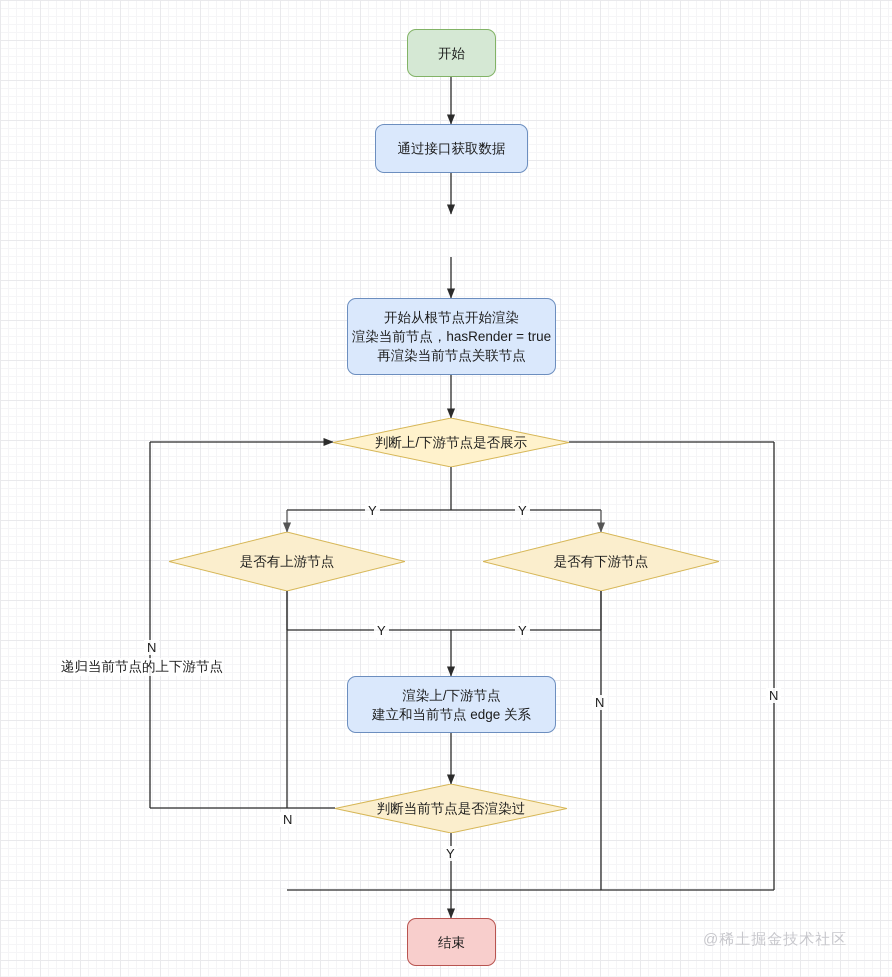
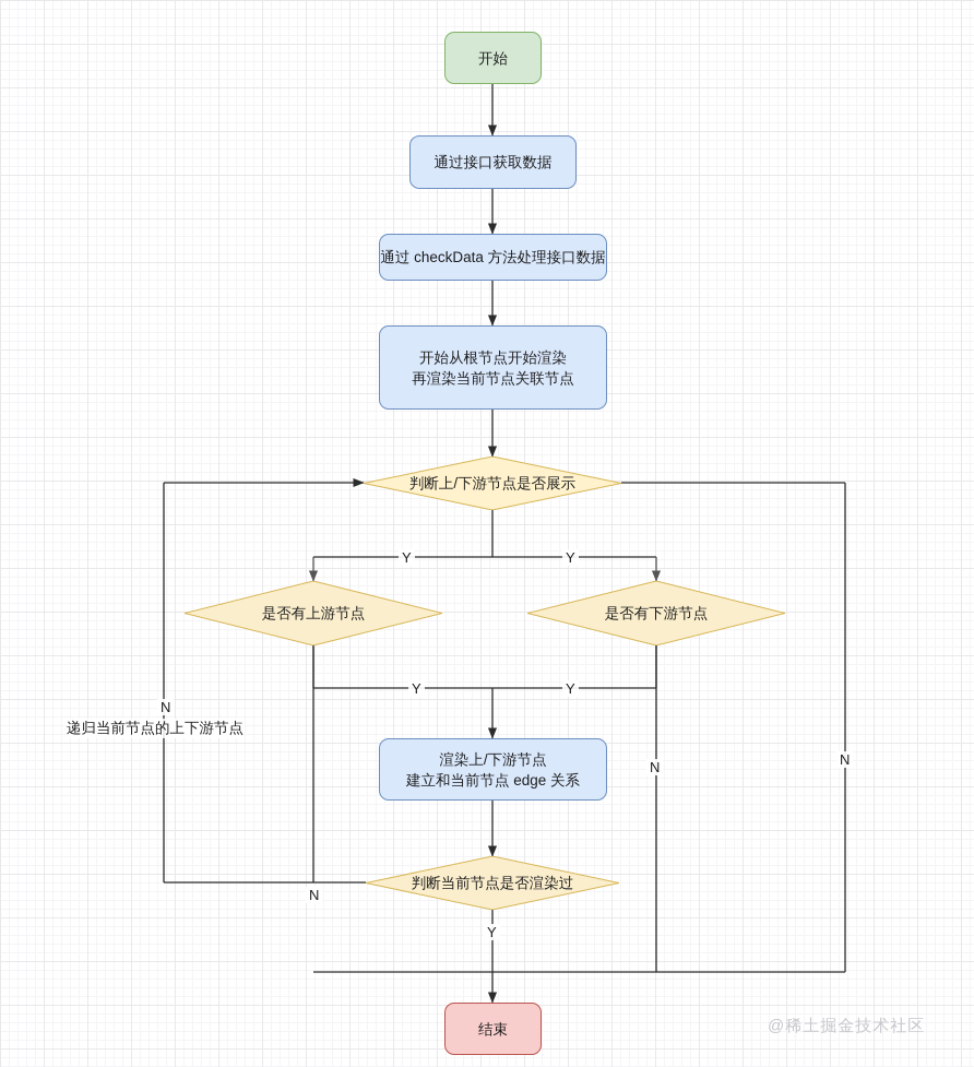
  开始
  通过接口获取数据
+ 通过 checkData 方法处理接口数据
  开始从根节点开始渲染
- 渲染当前节点，hasRender = true
  再渲染当前节点关联节点
  判断上/下游节点是否展示
  是否有上游节点
  是否有下游节点
  渲染上/下游节点
  建立和当前节点 edge 关系
  判断当前节点是否渲染过
  结束
  Y
  Y
  Y
  Y
  N
  N
  N
  Y
  N
  递归当前节点的上下游节点
  @稀土掘金技术社区
